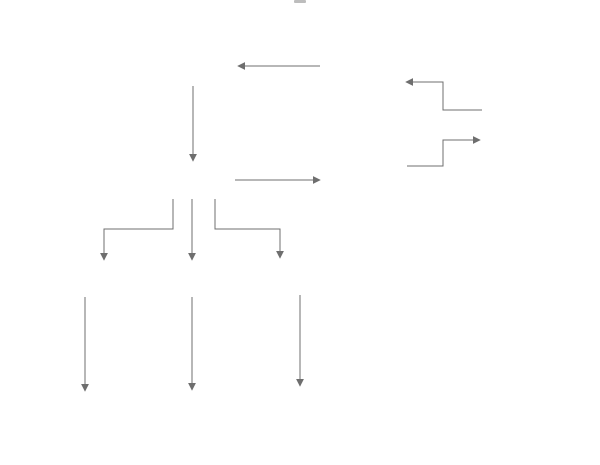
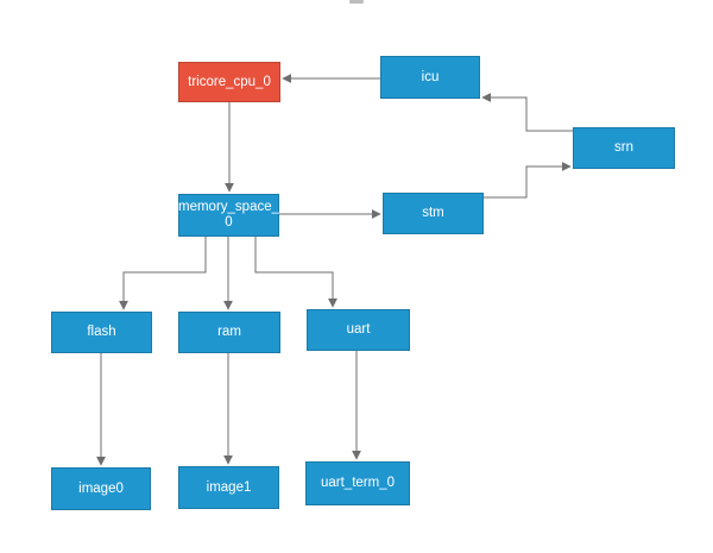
+ tricore_cpu_0
+ icu
+ srn
+ memory_space_
+ 0
+ stm
+ flash
+ ram
+ uart
+ image0
+ image1
+ uart_term_0
